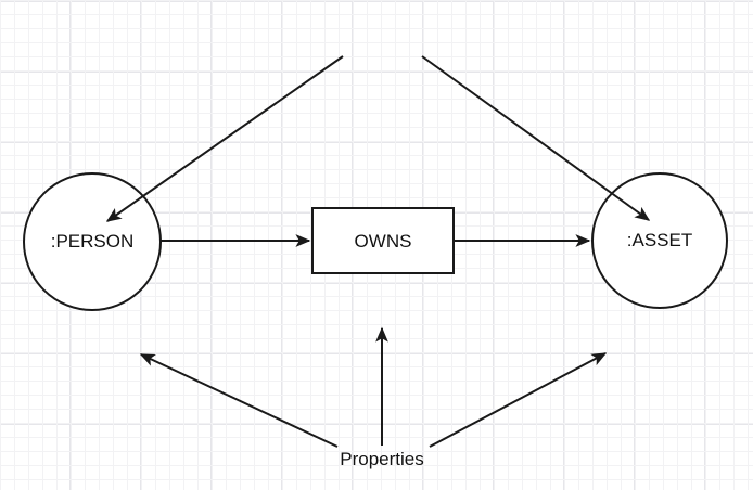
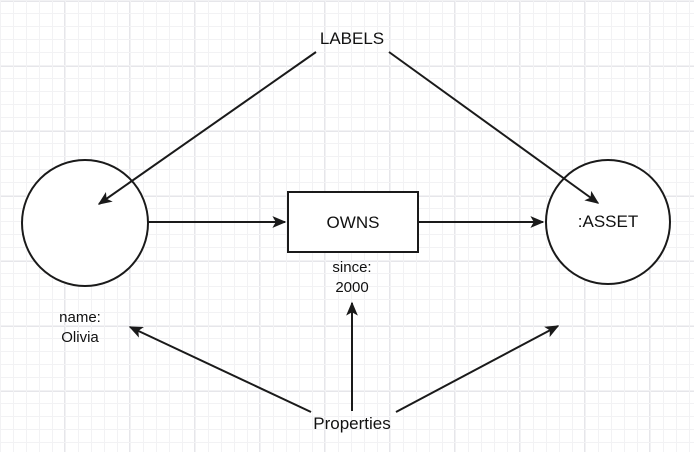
- :PERSON
  :ASSET
  OWNS
+ name:
+ Olivia
+ since:
+ 2000
+ LABELS
  Properties
